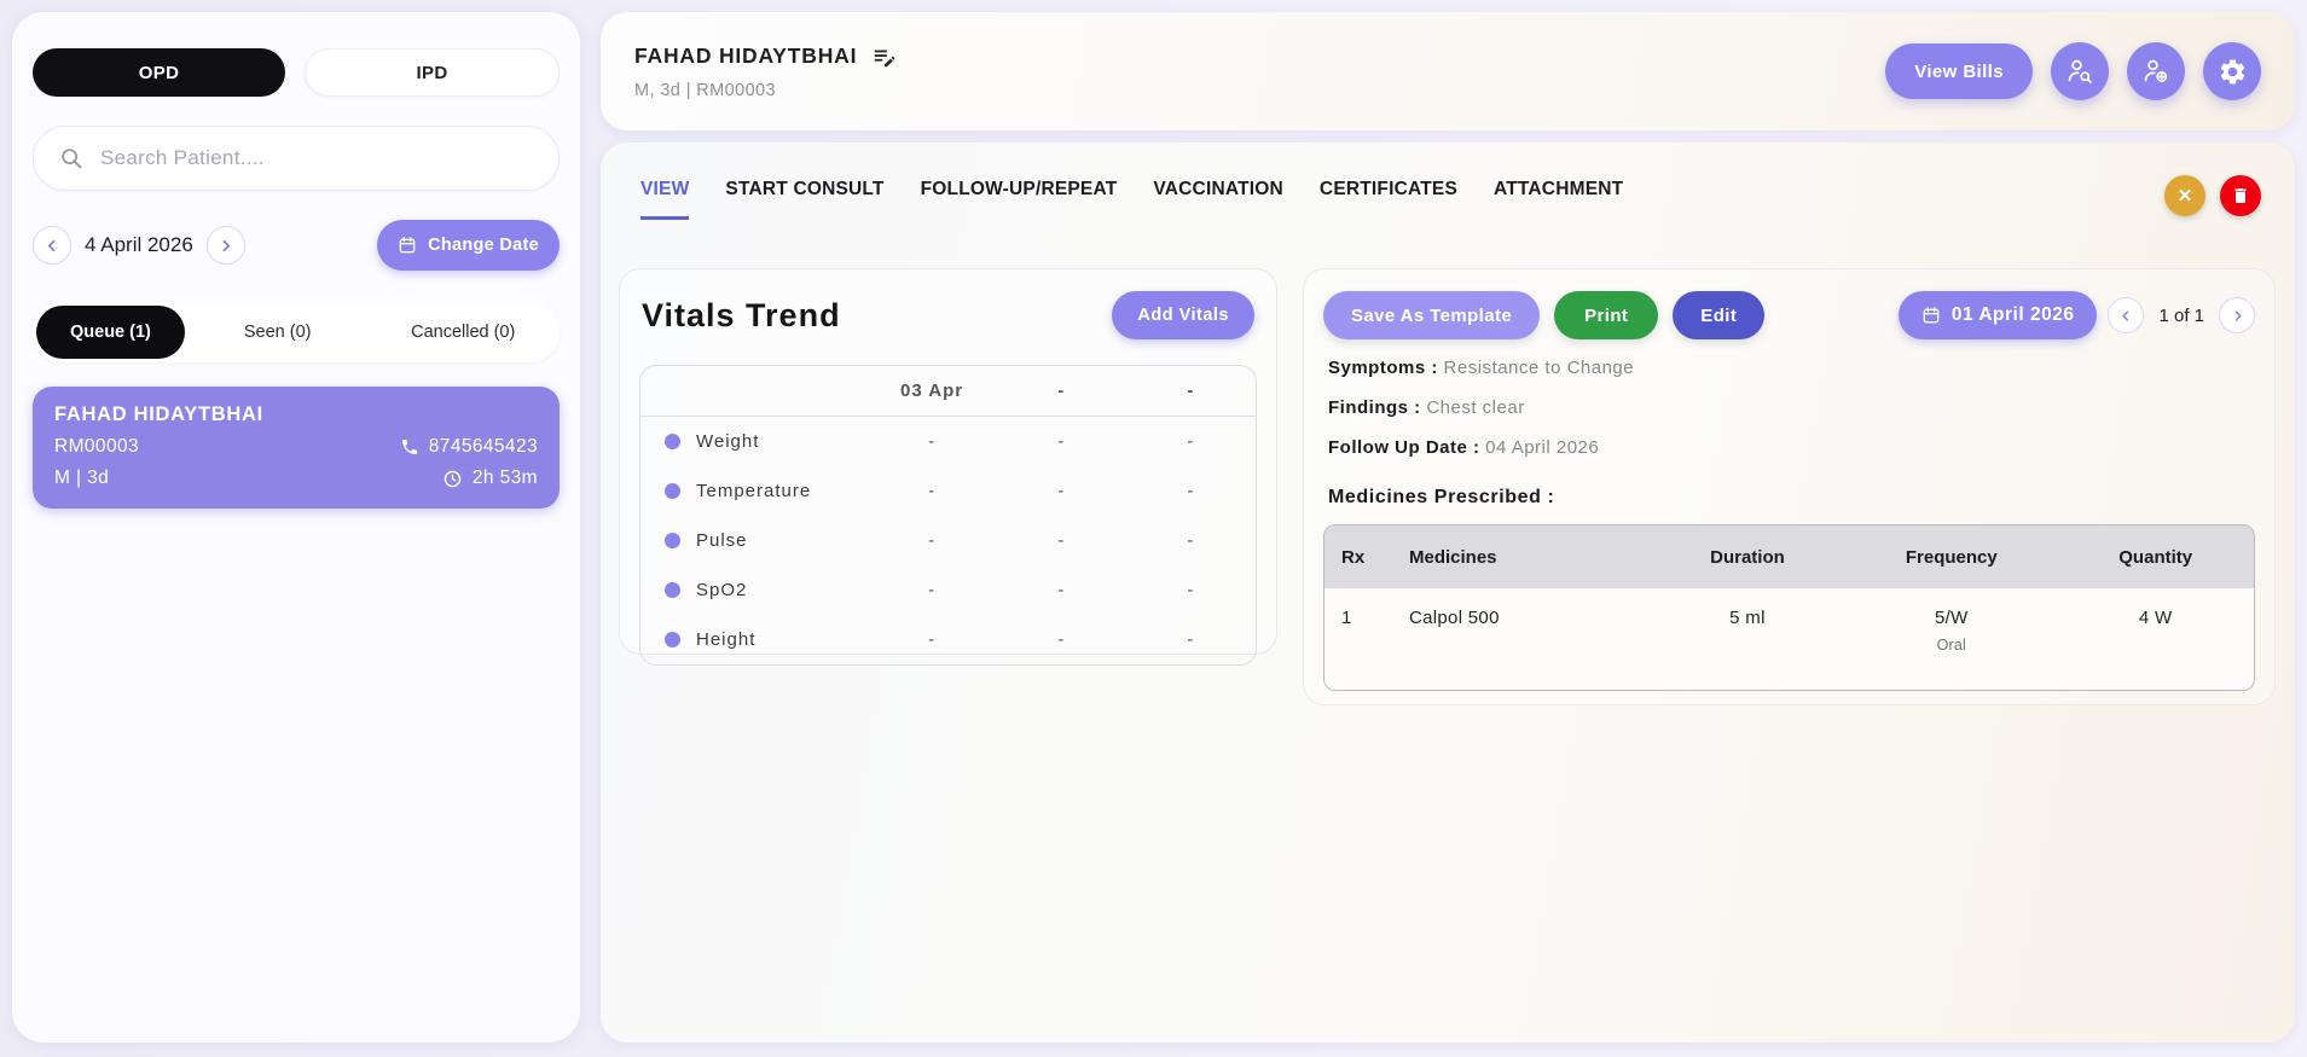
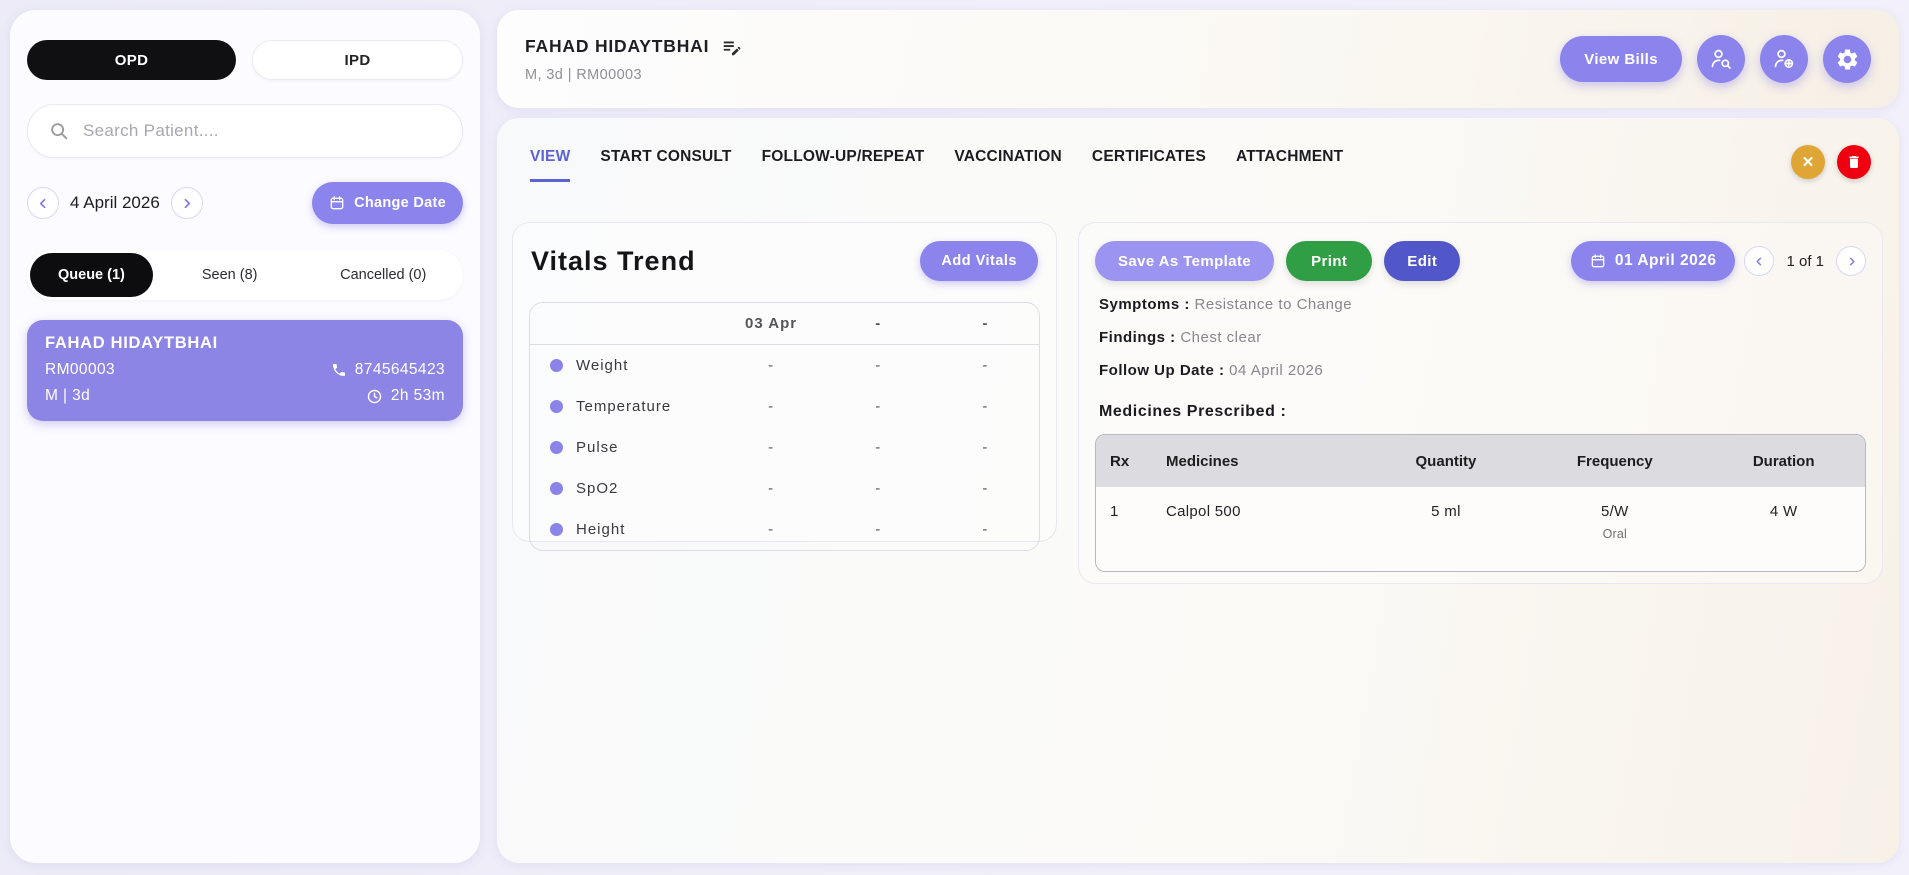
  OPD
  IPD
  Search Patient....
  4 April 2026
  Change Date
  Queue (1)
- Seen (0)
+ Seen (8)
  Cancelled (0)
  FAHAD HIDAYTBHAI
  RM00003
  8745645423
  M | 3d
  2h 53m
  FAHAD HIDAYTBHAI
  M, 3d | RM00003
  View Bills
  VIEW
  START CONSULT
  FOLLOW-UP/REPEAT
  VACCINATION
  CERTIFICATES
  ATTACHMENT
  ✕
  Vitals Trend
  Add Vitals
  03 Apr
  -
  -
  Weight
  -
  -
  -
  Temperature
  -
  -
  -
  Pulse
  -
  -
  -
  SpO2
  -
  -
  -
  Height
  -
  -
  -
  Save As Template
  Print
  Edit
  01 April 2026
  1 of 1
  Symptoms : Resistance to Change
  Findings : Chest clear
  Follow Up Date : 04 April 2026
  Medicines Prescribed :
  Rx
  Medicines
- Duration
+ Quantity
  Frequency
- Quantity
+ Duration
  1
  Calpol 500
  5 ml
  5/W
  Oral
  4 W
